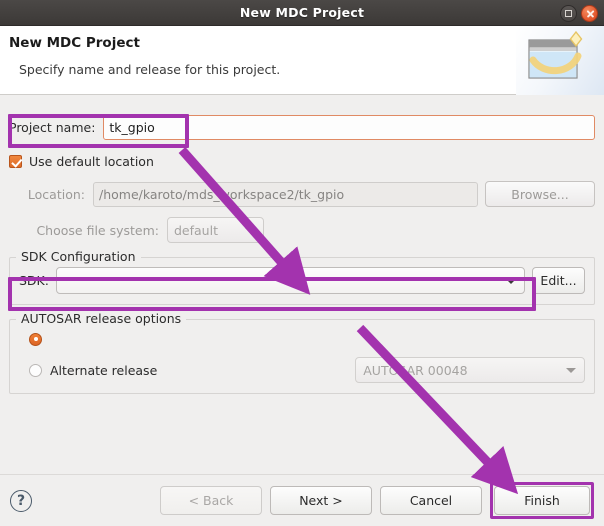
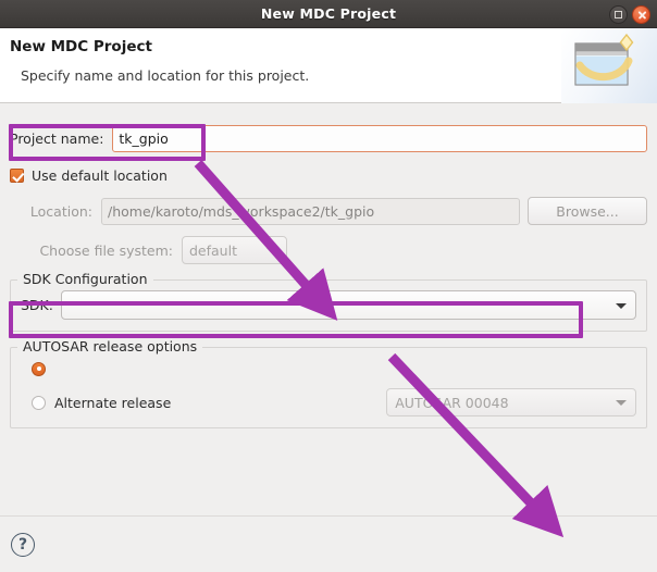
  New MDC Project
  New MDC Project
- Specify name and release for this project.
+ Specify name and location for this project.
  Project name:
  tk_gpio
  Use default location
  Location:
  /home/karoto/mdsorkspace2/tk_gpio
  Browse...
  Choose file system:
  default
  SDK Configuration
  SDK:
- Edit...
  AUTOSAR release options
  Alternate release
  AUTOAR 00048
  ?
- < Back
- Next >
- Cancel
- Finish
